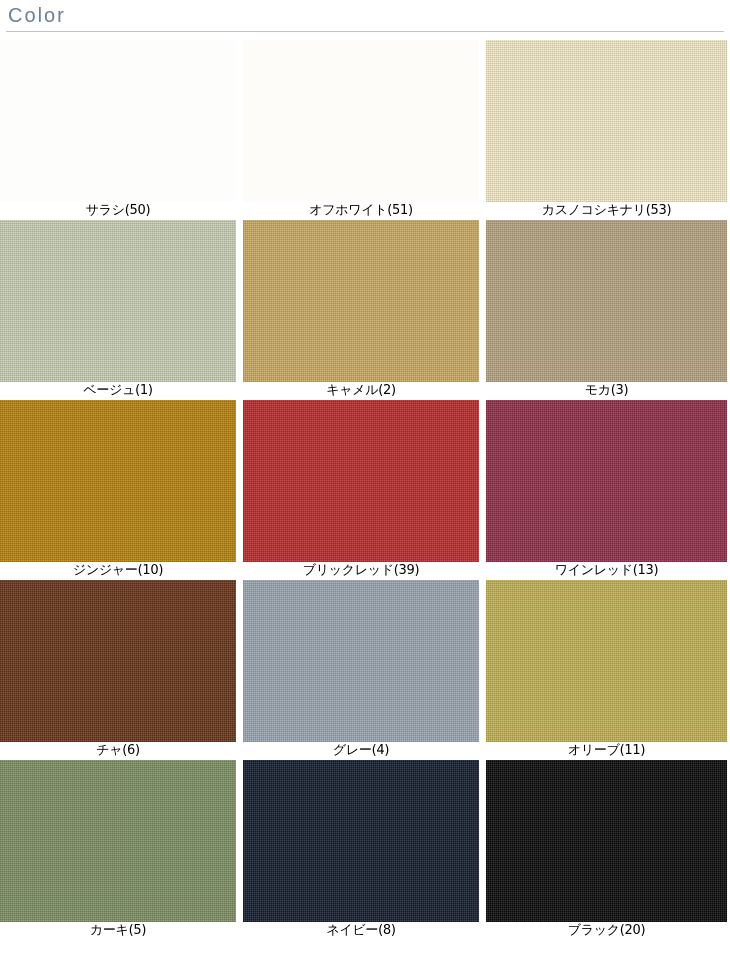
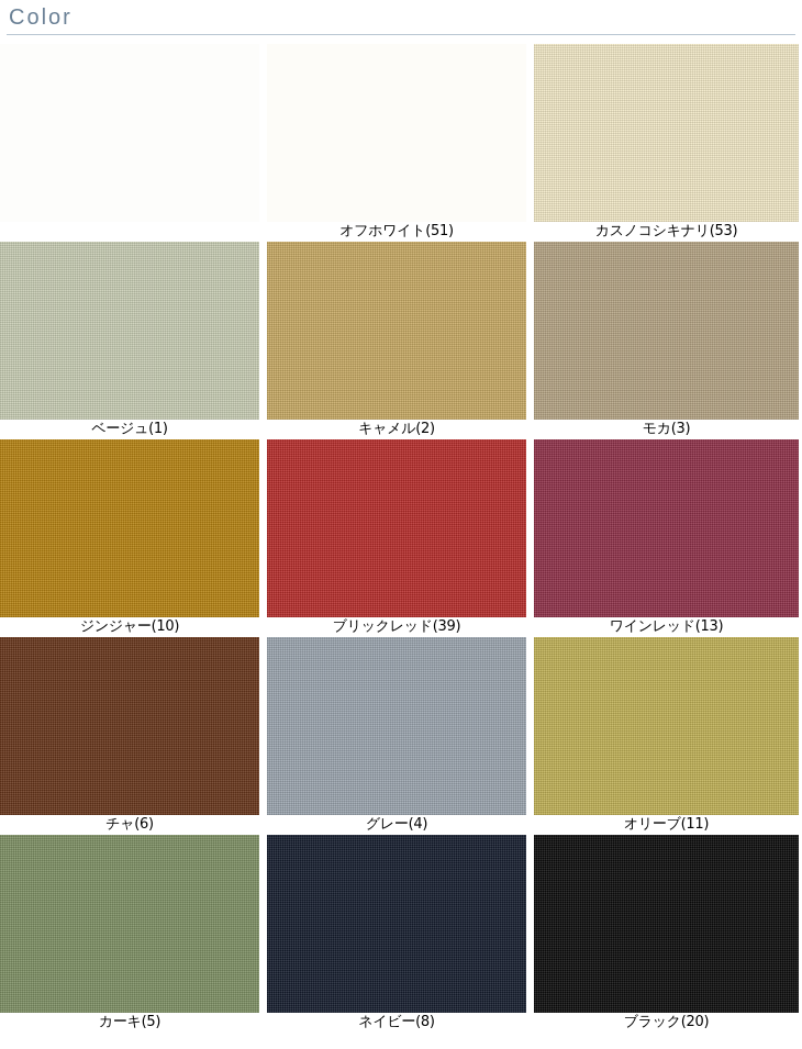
  Color
- サラシ(50)
  オフホワイト(51)
  カスノコシキナリ(53)
  ベージュ(1)
  キャメル(2)
  モカ(3)
  ジンジャー(10)
  ブリックレッド(39)
  ワインレッド(13)
  チャ(6)
  グレー(4)
  オリーブ(11)
  カーキ(5)
  ネイビー(8)
  ブラック(20)
